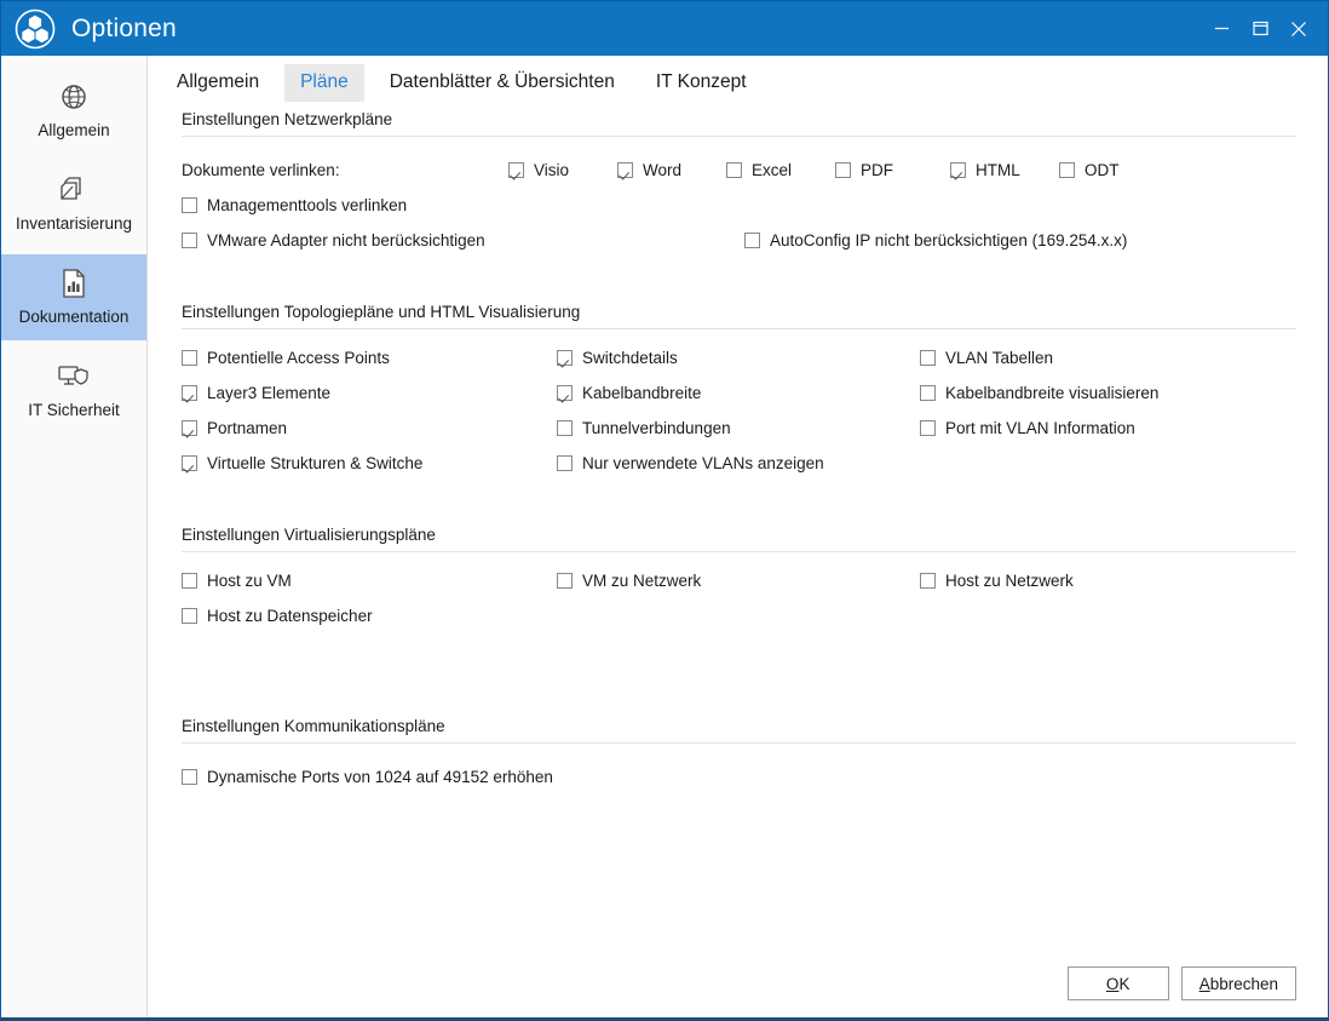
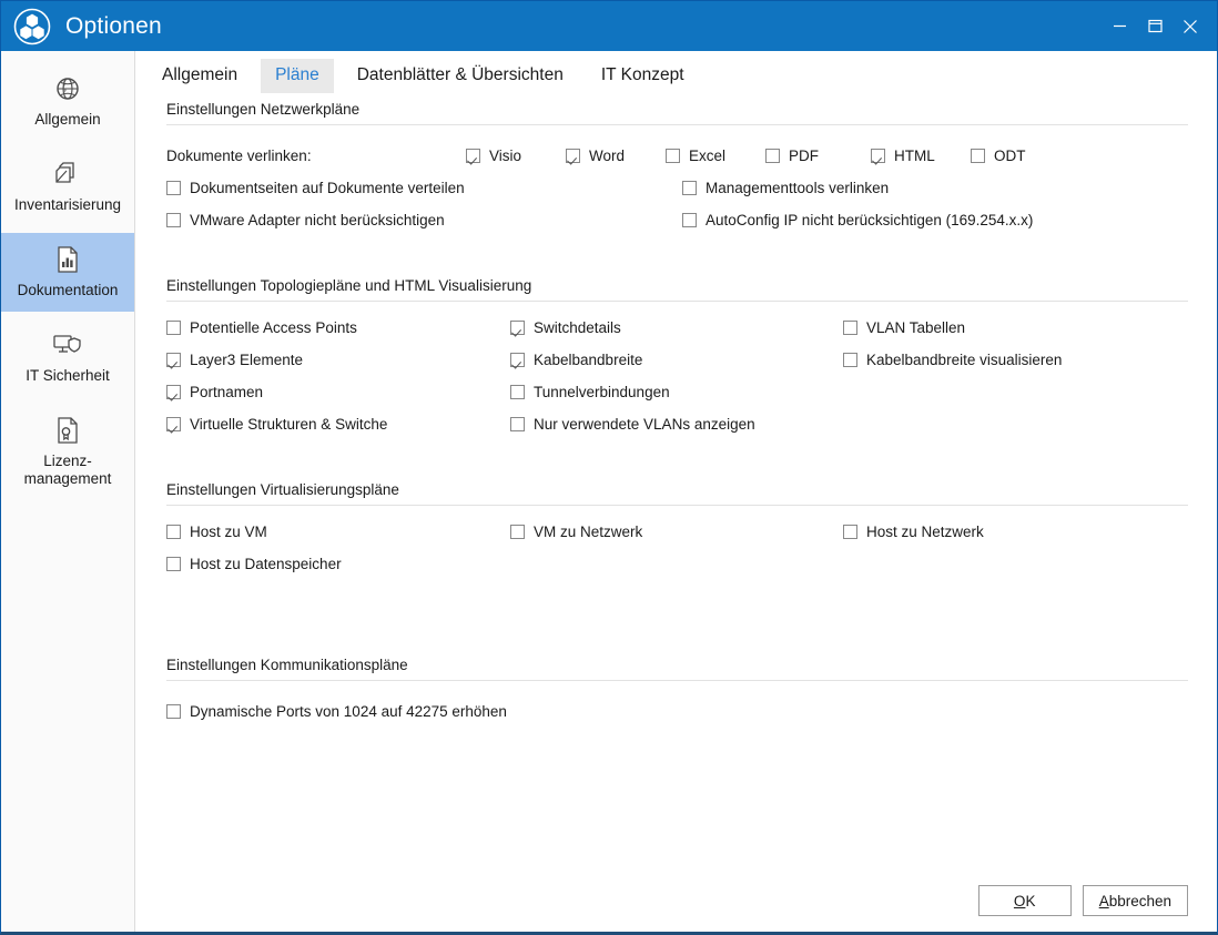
  Optionen
  Allgemein
  Inventarisierung
  Dokumentation
  IT Sicherheit
+ Lizenz-
+ management
  Allgemein
  Pläne
  Datenblätter & Übersichten
  IT Konzept
  Einstellungen Netzwerkpläne
  Dokumente verlinken:
  Visio
  Word
  Excel
  PDF
  HTML
  ODT
+ Dokumentseiten auf Dokumente verteilen
  Managementtools verlinken
  VMware Adapter nicht berücksichtigen
  AutoConfig IP nicht berücksichtigen (169.254.x.x)
  Einstellungen Topologiepläne und HTML Visualisierung
  Potentielle Access Points
  Switchdetails
  VLAN Tabellen
  Layer3 Elemente
  Kabelbandbreite
  Kabelbandbreite visualisieren
  Portnamen
  Tunnelverbindungen
- Port mit VLAN Information
  Virtuelle Strukturen & Switche
  Nur verwendete VLANs anzeigen
  Einstellungen Virtualisierungspläne
  Host zu VM
  VM zu Netzwerk
  Host zu Netzwerk
  Host zu Datenspeicher
  Einstellungen Kommunikationspläne
- Dynamische Ports von 1024 auf 49152 erhöhen
+ Dynamische Ports von 1024 auf 42275 erhöhen
  O
  K
  A
  bbrechen
